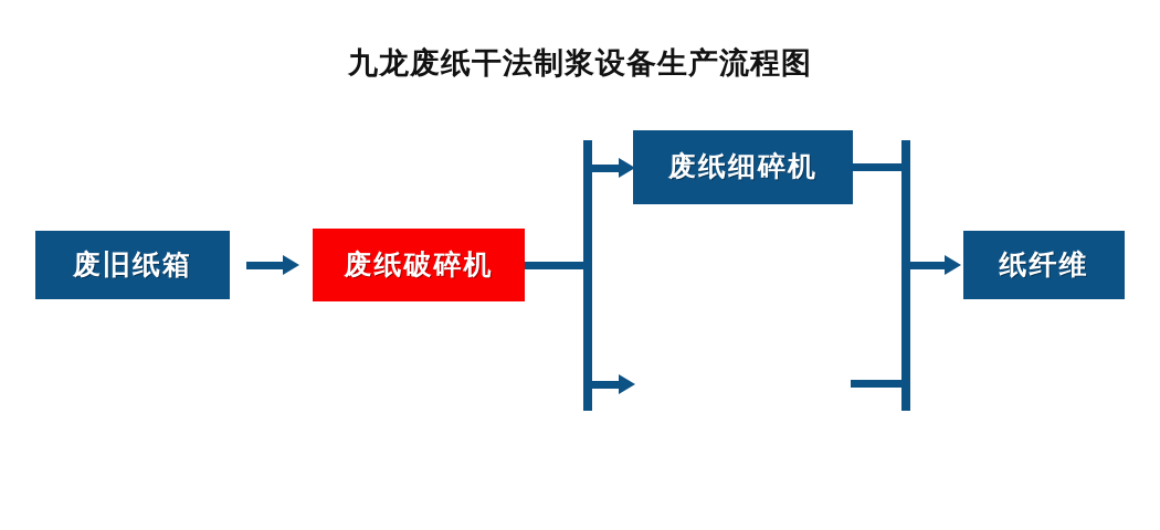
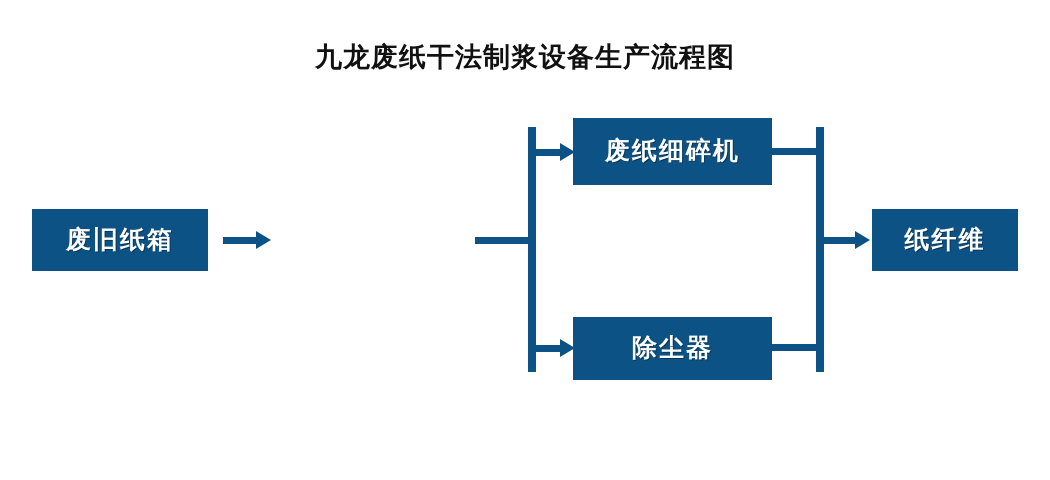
  九龙废纸干法制浆设备生产流程图
  废旧纸箱
- 废纸破碎机
  废纸细碎机
+ 除尘器
  纸纤维
